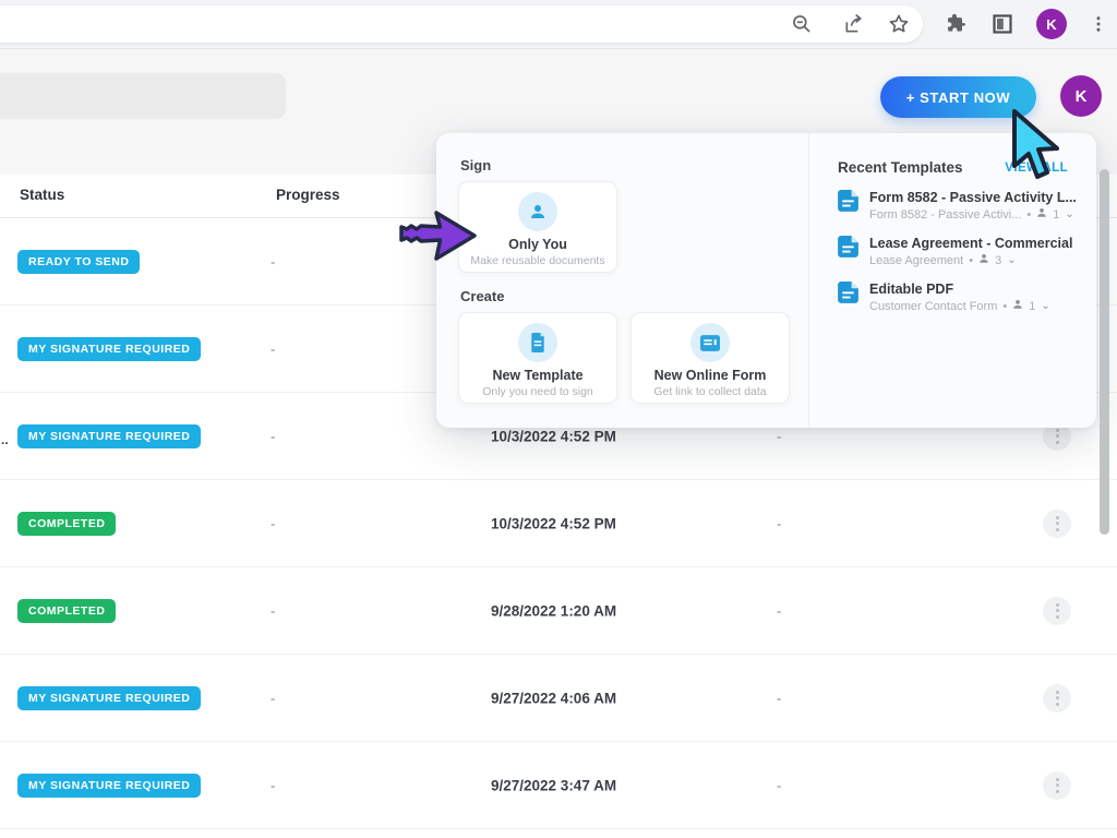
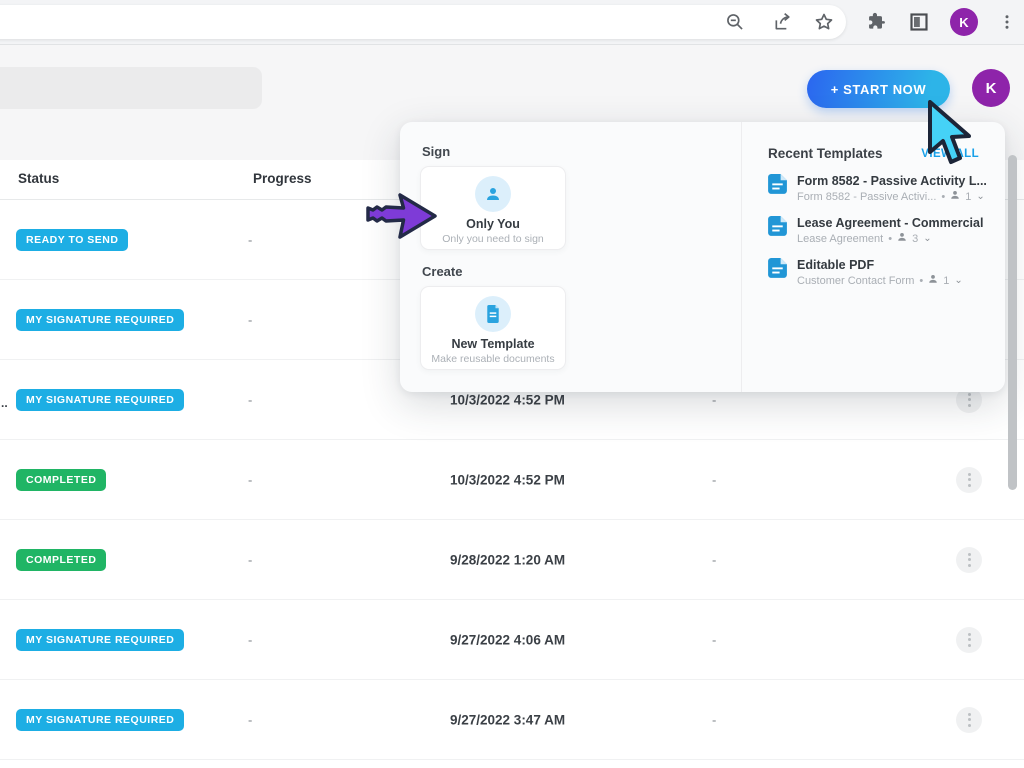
  K
  + START NOW
  K
  Status
  Progress
  READY TO SEND
  -
  MY SIGNATURE REQUIRED
  -
  MY SIGNATURE REQUIRED
  -
  10/3/2022 4:52 PM
  -
  COMPLETED
  -
  10/3/2022 4:52 PM
  -
  COMPLETED
  -
  9/28/2022 1:20 AM
  -
  MY SIGNATURE REQUIRED
  -
  9/27/2022 4:06 AM
  -
  MY SIGNATURE REQUIRED
  -
  9/27/2022 3:47 AM
  -
  ..
  Sign
  Only You
- Make reusable documents
+ Only you need to sign
  Create
  New Template
- Only you need to sign
+ Make reusable documents
- New Online Form
- Get link to collect data
  Recent Templates
  Form 8582 - Passive Activity L...
  Form 8582 - Passive Activi...
  •
  1
  ⌄
  Lease Agreement - Commercial
  Lease Agreement
  •
  3
  ⌄
  Editable PDF
  Customer Contact Form
  •
  1
  ⌄
